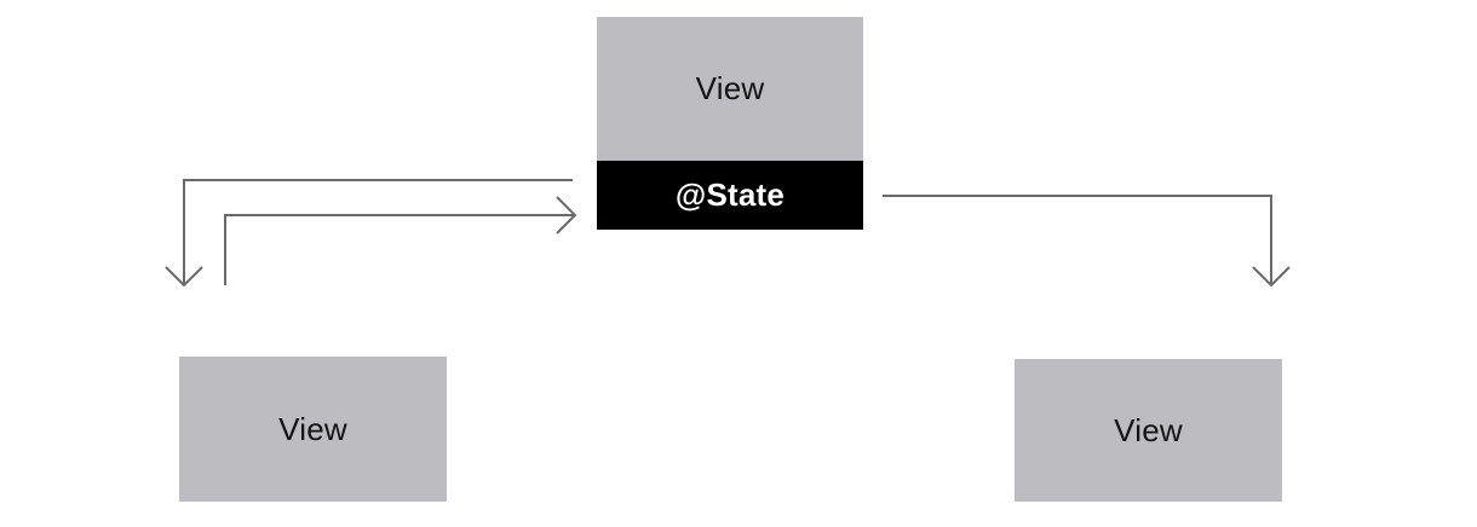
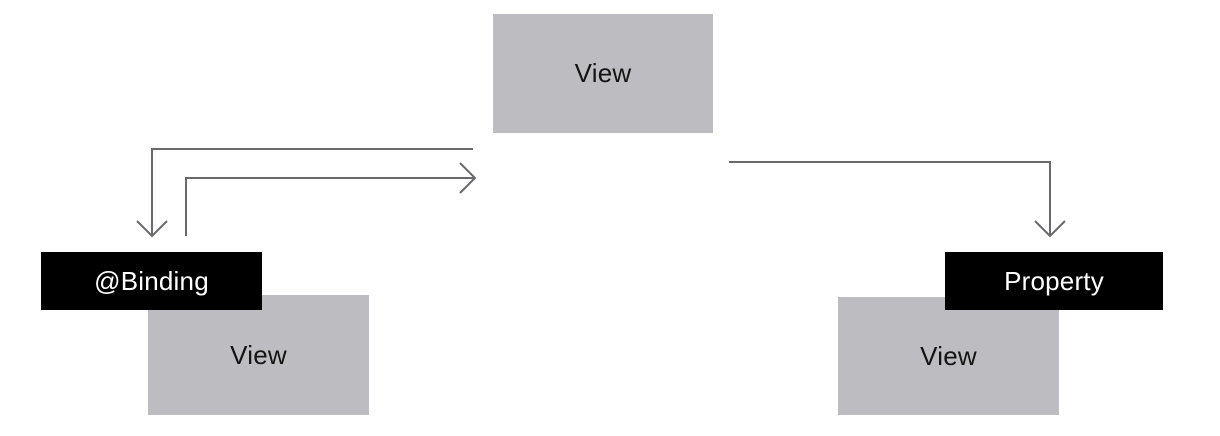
  View
- @State
  View
+ @Binding
  View
+ Property
